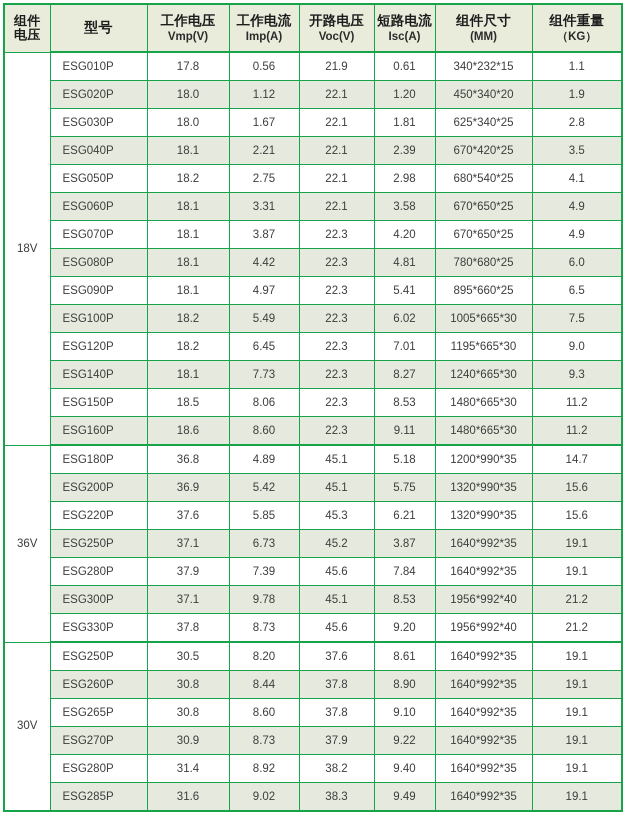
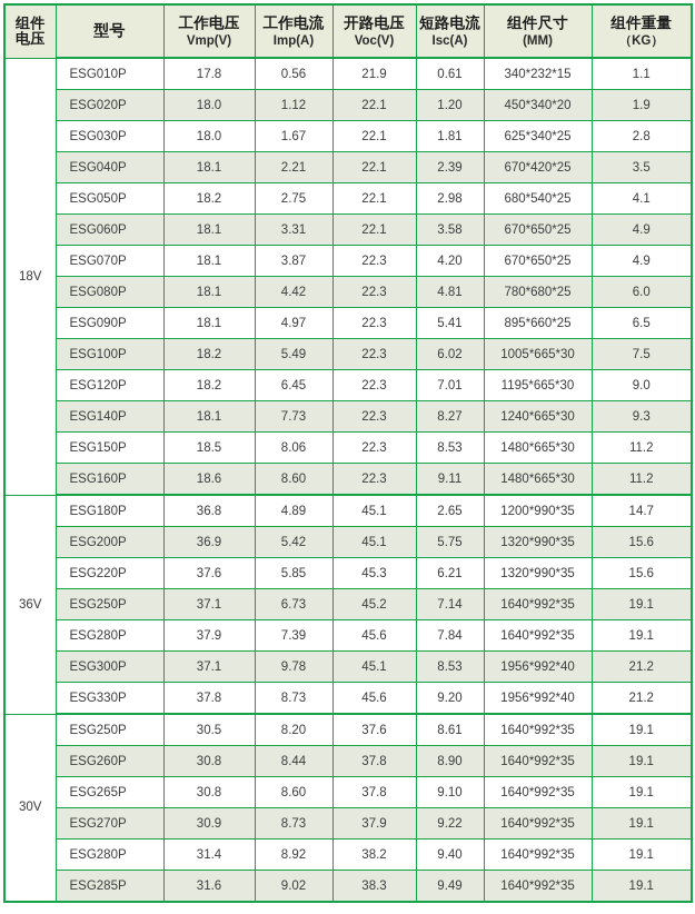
  组件 电压	型号	工作电压 Vmp(V)	工作电流 Imp(A)	开路电压 Voc(V)	短路电流 Isc(A)	组件尺寸 (MM)	组件重量 （KG）
  18V	ESG010P	17.8	0.56	21.9	0.61	340*232*15	1.1
  ESG020P	18.0	1.12	22.1	1.20	450*340*20	1.9
  ESG030P	18.0	1.67	22.1	1.81	625*340*25	2.8
  ESG040P	18.1	2.21	22.1	2.39	670*420*25	3.5
  ESG050P	18.2	2.75	22.1	2.98	680*540*25	4.1
  ESG060P	18.1	3.31	22.1	3.58	670*650*25	4.9
  ESG070P	18.1	3.87	22.3	4.20	670*650*25	4.9
  ESG080P	18.1	4.42	22.3	4.81	780*680*25	6.0
  ESG090P	18.1	4.97	22.3	5.41	895*660*25	6.5
  ESG100P	18.2	5.49	22.3	6.02	1005*665*30	7.5
  ESG120P	18.2	6.45	22.3	7.01	1195*665*30	9.0
  ESG140P	18.1	7.73	22.3	8.27	1240*665*30	9.3
  ESG150P	18.5	8.06	22.3	8.53	1480*665*30	11.2
  ESG160P	18.6	8.60	22.3	9.11	1480*665*30	11.2
- 36V	ESG180P	36.8	4.89	45.1	5.18	1200*990*35	14.7
+ 36V	ESG180P	36.8	4.89	45.1	2.65	1200*990*35	14.7
  ESG200P	36.9	5.42	45.1	5.75	1320*990*35	15.6
  ESG220P	37.6	5.85	45.3	6.21	1320*990*35	15.6
- ESG250P	37.1	6.73	45.2	3.87	1640*992*35	19.1
+ ESG250P	37.1	6.73	45.2	7.14	1640*992*35	19.1
  ESG280P	37.9	7.39	45.6	7.84	1640*992*35	19.1
  ESG300P	37.1	9.78	45.1	8.53	1956*992*40	21.2
  ESG330P	37.8	8.73	45.6	9.20	1956*992*40	21.2
  30V	ESG250P	30.5	8.20	37.6	8.61	1640*992*35	19.1
  ESG260P	30.8	8.44	37.8	8.90	1640*992*35	19.1
  ESG265P	30.8	8.60	37.8	9.10	1640*992*35	19.1
  ESG270P	30.9	8.73	37.9	9.22	1640*992*35	19.1
  ESG280P	31.4	8.92	38.2	9.40	1640*992*35	19.1
  ESG285P	31.6	9.02	38.3	9.49	1640*992*35	19.1
